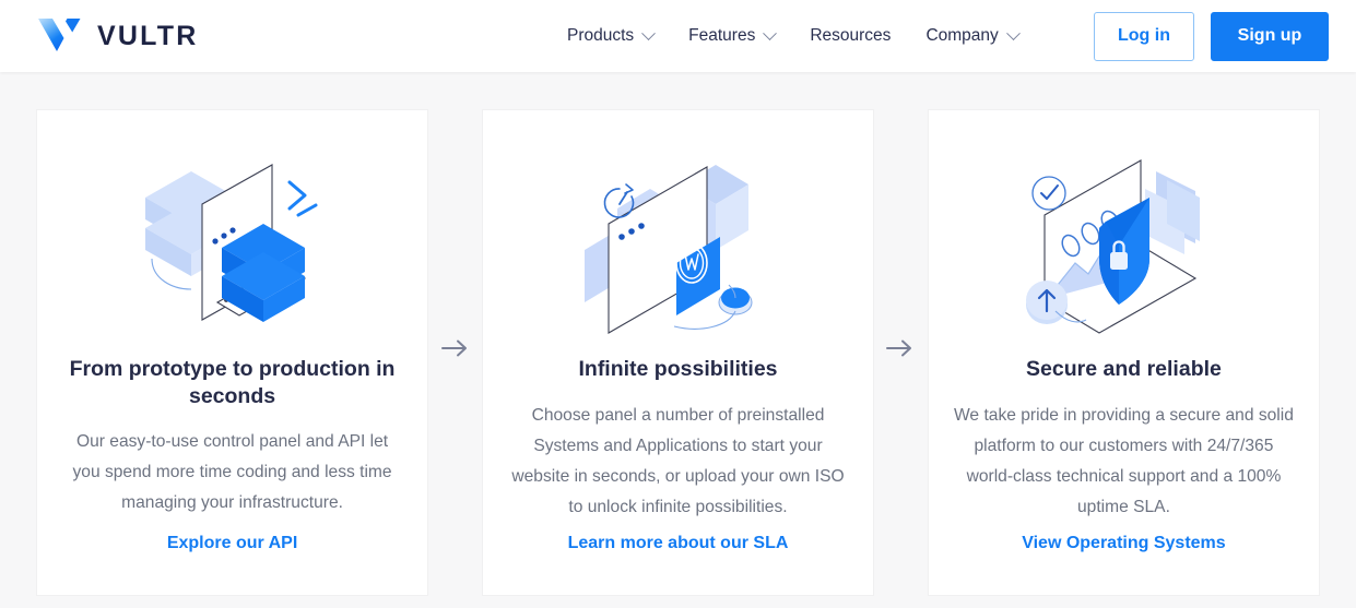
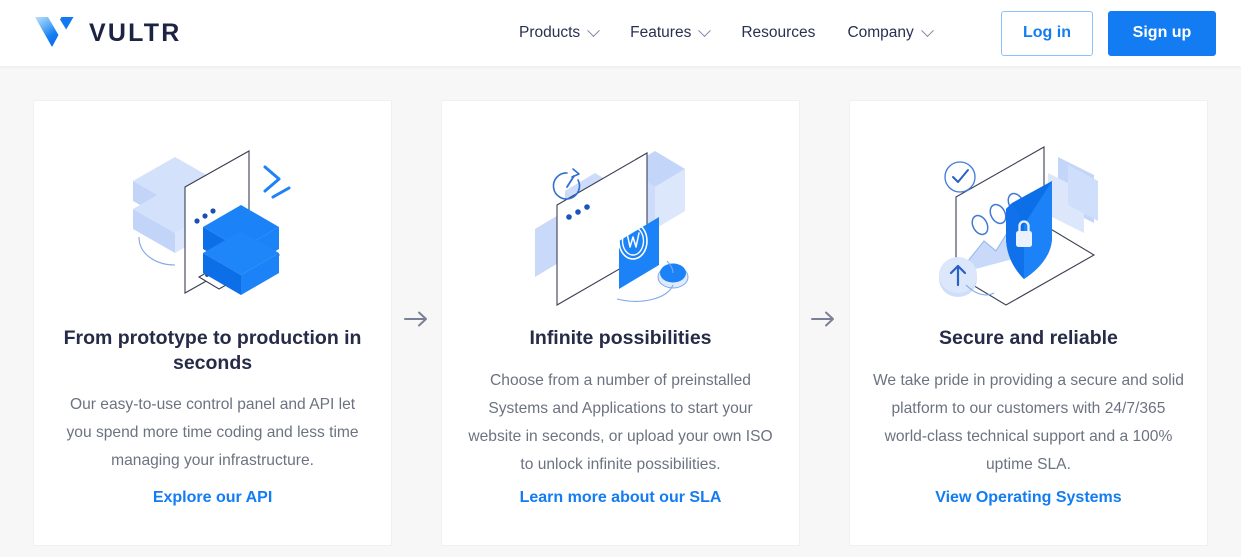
  VULTR
  Products
  Features
  Resources
  Company
  Log in
  Sign up
  From prototype to production in seconds
  Our easy-to-use control panel and API let you spend more time coding and less time managing your infrastructure.
  Explore our API
  Infinite possibilities
- Choose panel a number of preinstalled Systems and Applications to start your website in seconds, or upload your own ISO to unlock infinite possibilities.
+ Choose from a number of preinstalled Systems and Applications to start your website in seconds, or upload your own ISO to unlock infinite possibilities.
  Learn more about our SLA
  Secure and reliable
  We take pride in providing a secure and solid platform to our customers with 24/7/365 world-class technical support and a 100% uptime SLA.
  View Operating Systems
